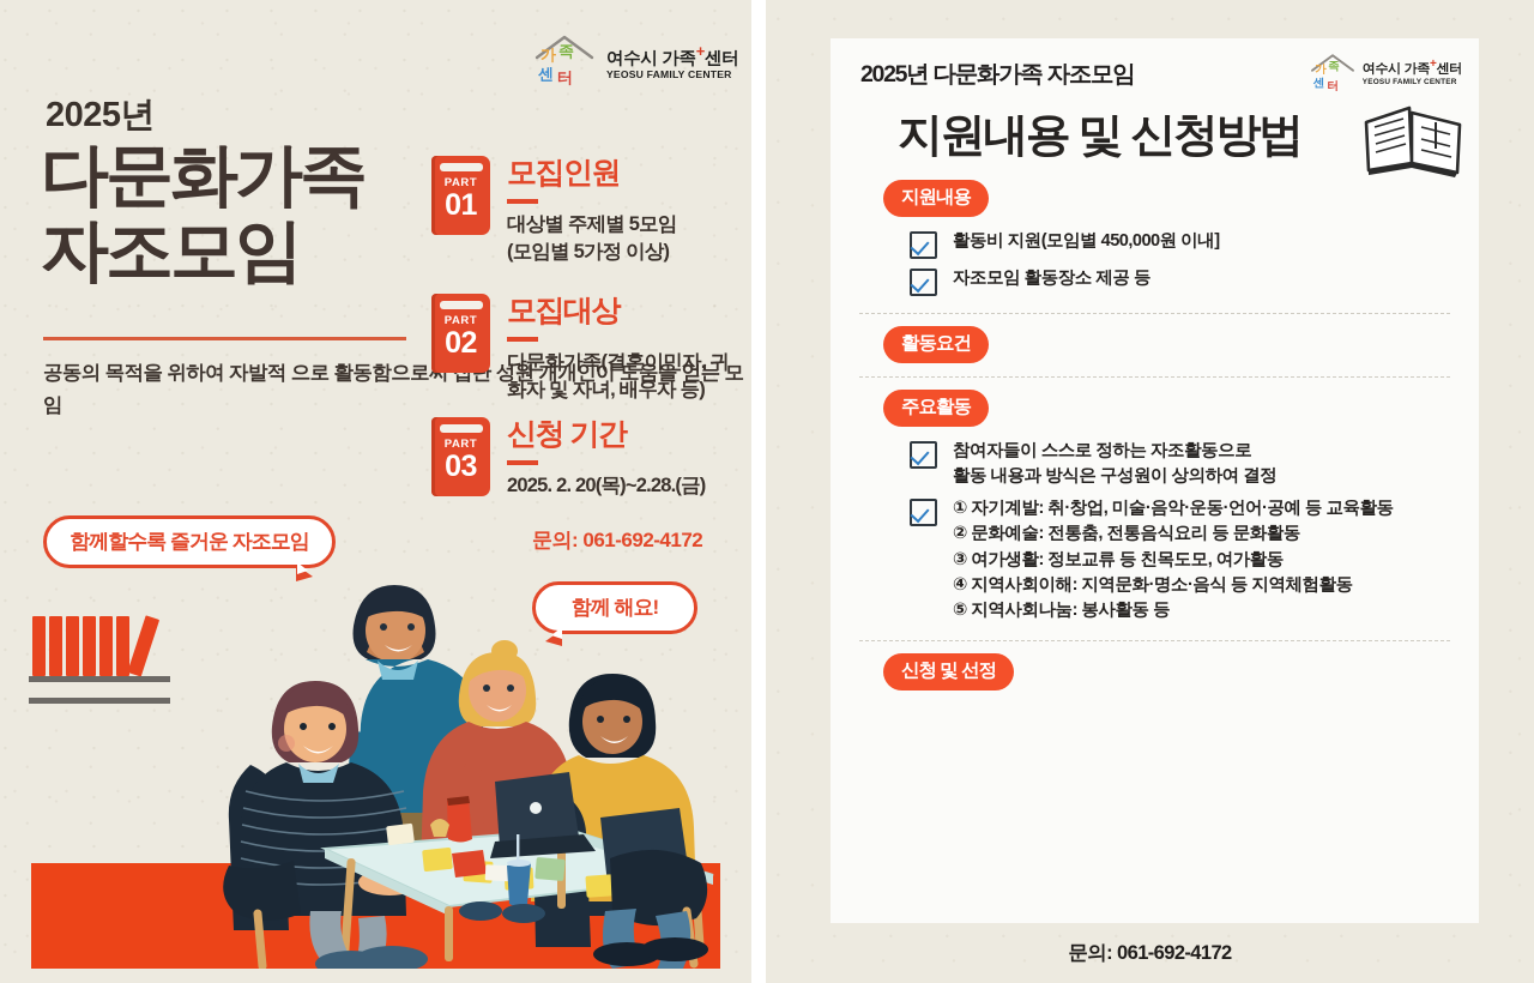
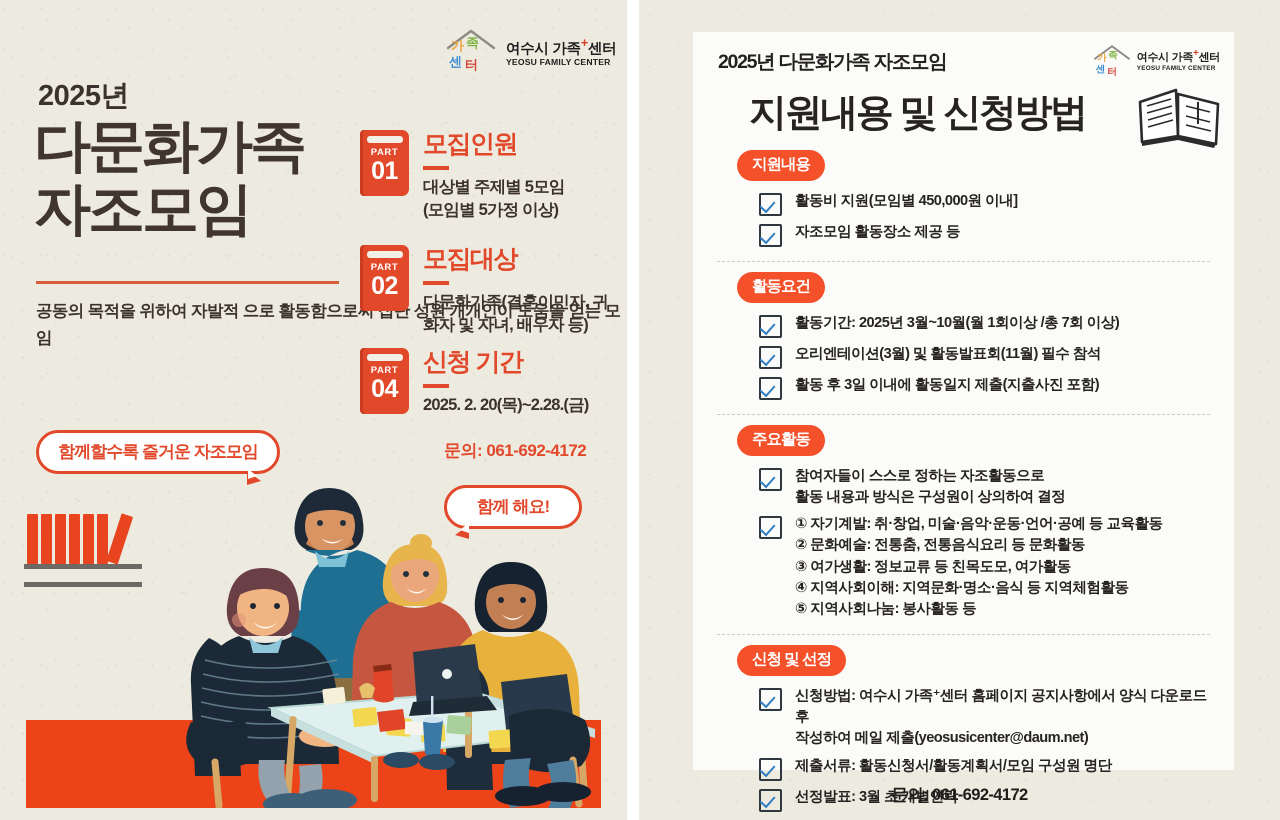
  가
  족
  센
  터
  여수시 가족+센터
  YEOSU FAMILY CENTER
  2025년
  다문화가족
  자조모임
  공동의 목적을 위하여 자발적 으로 활동함으로써 집단 성원 개개인이 도움을 얻는 모임
  PART
  01
  모집인원
  대상별 주제별 5모임
  (모임별 5가정 이상)
  PART
  02
  모집대상
  다문화가족(결혼이민자, 귀
  화자 및 자녀, 배우자 등)
  PART
- 03
+ 04
  신청 기간
  2025. 2. 20(목)~2.28.(금)
  문의: 061-692-4172
  함께할수록 즐거운 자조모임
  함께 해요!
  2025년 다문화가족 자조모임
  가
  족
  센
  터
  여수시 가족+센터
  지원내용 및 신청방법
  지원내용
  활동비 지원(모임별 450,000원 이내]
  자조모임 활동장소 제공 등
  활동요건
+ 활동기간: 2025년 3월~10월(월 1회이상 /총 7회 이상)
+ 오리엔테이션(3월) 및 활동발표회(11월) 필수 참석
+ 활동 후 3일 이내에 활동일지 제출(지출사진 포함)
  주요활동
  참여자들이 스스로 정하는 자조활동으로
  활동 내용과 방식은 구성원이 상의하여 결정
  ① 자기계발: 취·창업, 미술·음악·운동·언어·공예 등 교육활동
  ② 문화예술: 전통춤, 전통음식요리 등 문화활동
  ③ 여가생활: 정보교류 등 친목도모, 여가활동
  ④ 지역사회이해: 지역문화·명소·음식 등 지역체험활동
  ⑤ 지역사회나눔: 봉사활동 등
  신청 및 선정
+ 신청방법: 여수시 가족⁺센터 홈페이지 공지사항에서 양식 다운로드 후
+ 작성하여 메일 제출(yeosusicenter@daum.net)
+ 제출서류: 활동신청서/활동계획서/모임 구성원 명단
+ 선정발표: 3월 초 개별연락
  문의: 061-692-4172
